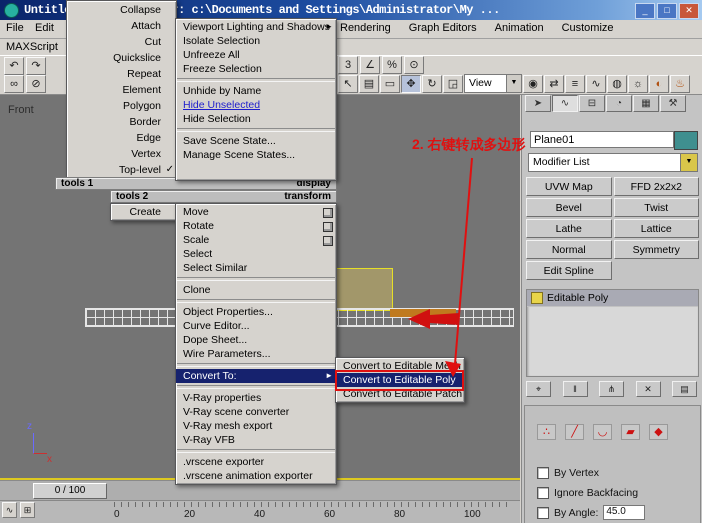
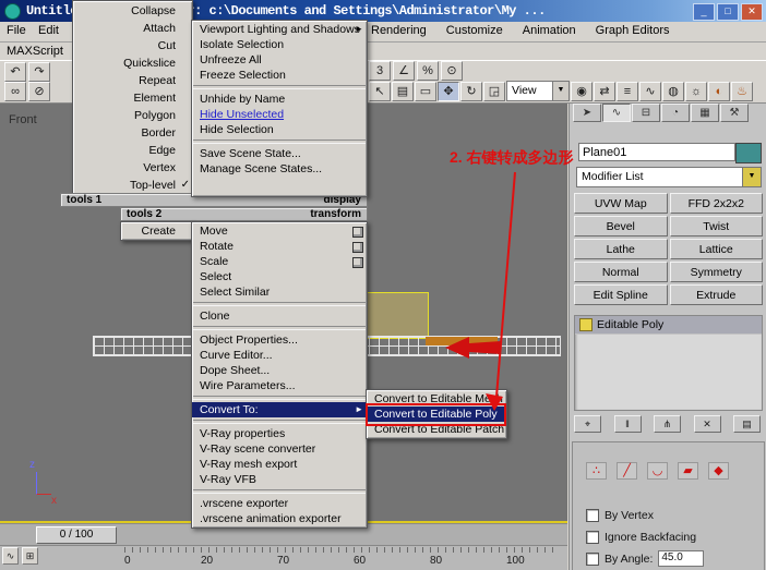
  Untitl: c:\Documents and Settings\Administrator\My ...
  _
  □
  ✕
  File
  Edit
  Rendering
- Graph Editors
+ Customize
  Animation
- Customize
+ Graph Editors
  MAXScript
  ↶
  ↷
  ∞
  ⊘
  3
  ∠
  %
  ⊙
  ↖
  ▤
  ▭
  ✥
  ↻
  ◲
  View
  ◉
  ⇄
  ≡
  ∿
  ◍
  ☼
  ◐
  ♨
  Front
  z
  x
  ➤
  ∿
  ⊟
  ◔
  ▦
  ⚒
  Plane01
  Modifier List
  UVW Map
  FFD 2x2x2
  Bevel
  Twist
  Lathe
  Lattice
  Normal
  Symmetry
  Edit Spline
+ Extrude
  Editable Poly
  ⌖
  ‖
  ⋔
  ✕
  ▤
  ∴
  ╱
  ◡
  ▰
  ◆
  By Vertex
  Ignore Backfacing
  By Angle:
  45.0
  0 / 100
  0
  20
- 40
+ 70
  60
  80
  100
  ∿
  ⊞
  Collapse
  Attach
  Cut
  Quickslice
  Repeat
  Element
  Polygon
  Border
  Edge
  Vertex
  Top-level
  ✓
  tools 1
  display
  tools 2
  transform
  Create
  Viewport Lighting and Shadows
  ►
  Isolate Selection
  Unfreeze All
  Freeze Selection
  Unhide by Name
  Hide Unselected
  Hide Selection
  Save Scene State...
  Manage Scene States...
  Move
  Rotate
  Scale
  Select
  Select Similar
  Clone
  Object Properties...
  Curve Editor...
  Dope Sheet...
  Wire Parameters...
  Convert To:
  ►
  V-Ray properties
  V-Ray scene converter
  V-Ray mesh export
  V-Ray VFB
  .vrscene exporter
  .vrscene animation exporter
  Convert to Editable Me
  Convert to Editable Poly
  Convert to Editable Patch
  2. 右键转成多边形
